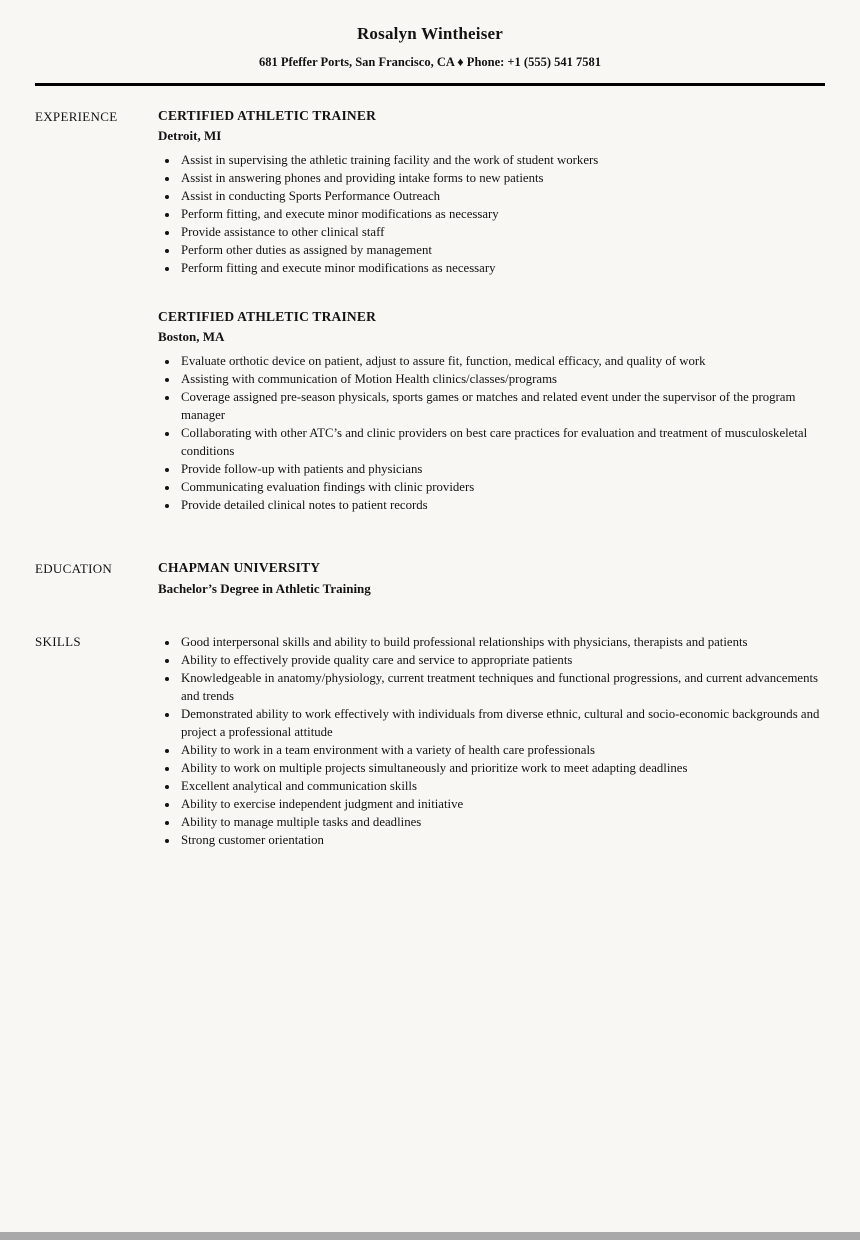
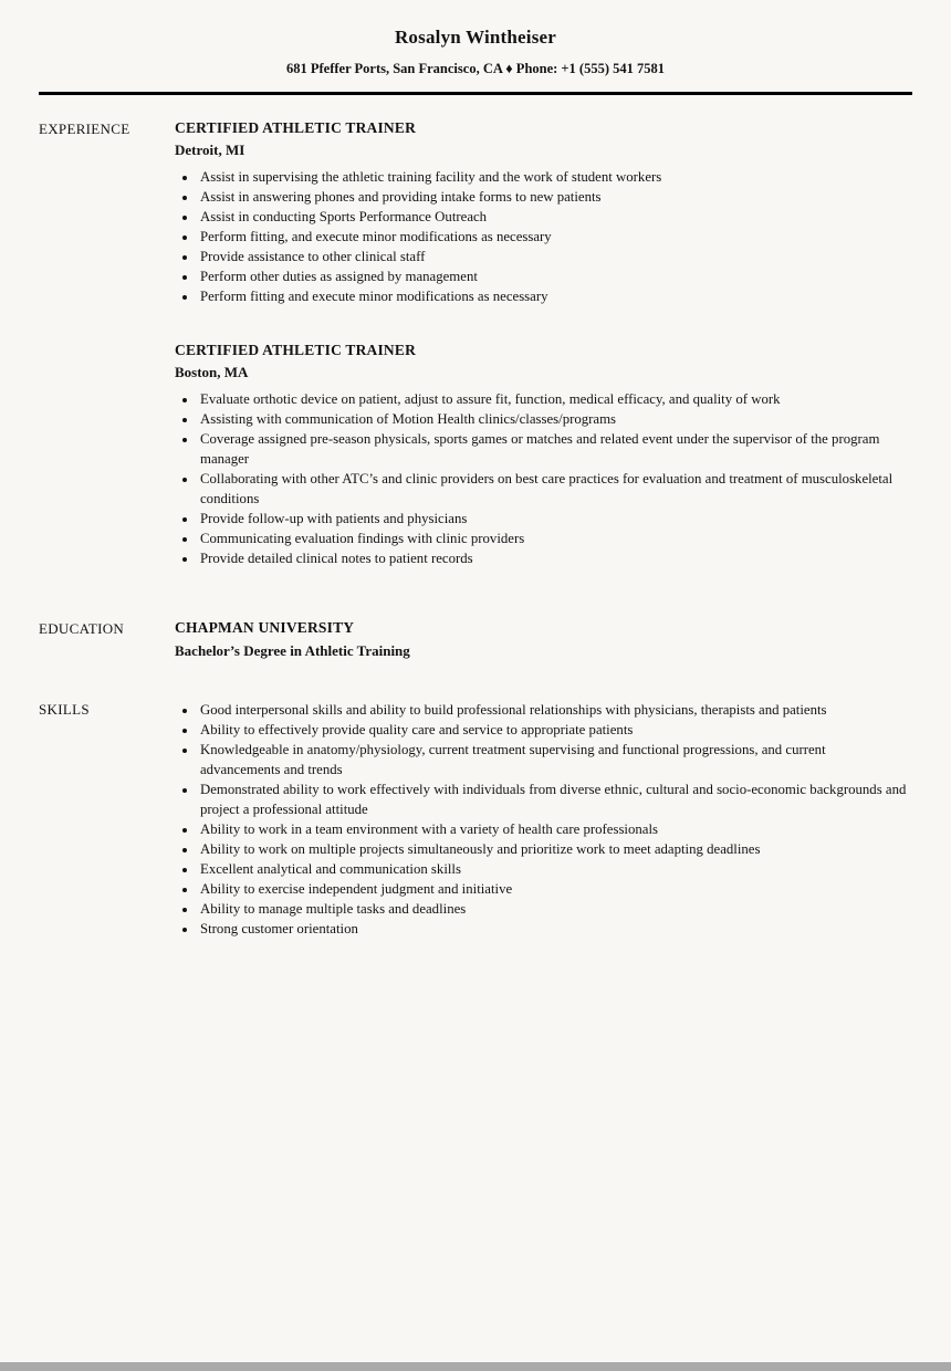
  Rosalyn Wintheiser
  681 Pfeffer Ports, San Francisco, CA ♦ Phone: +1 (555) 541 7581
  EXPERIENCE
  CERTIFIED ATHLETIC TRAINER
  Detroit, MI
  Assist in supervising the athletic training facility and the work of student workers
  Assist in answering phones and providing intake forms to new patients
  Assist in conducting Sports Performance Outreach
  Perform fitting, and execute minor modifications as necessary
  Provide assistance to other clinical staff
  Perform other duties as assigned by management
  Perform fitting and execute minor modifications as necessary
  CERTIFIED ATHLETIC TRAINER
  Boston, MA
  Evaluate orthotic device on patient, adjust to assure fit, function, medical efficacy, and quality of work
  Assisting with communication of Motion Health clinics/classes/programs
  Coverage assigned pre-season physicals, sports games or matches and related event under the supervisor of the program manager
  Collaborating with other ATC’s and clinic providers on best care practices for evaluation and treatment of musculoskeletal conditions
  Provide follow-up with patients and physicians
  Communicating evaluation findings with clinic providers
  Provide detailed clinical notes to patient records
  EDUCATION
  CHAPMAN UNIVERSITY
  Bachelor’s Degree in Athletic Training
  SKILLS
  Good interpersonal skills and ability to build professional relationships with physicians, therapists and patients
  Ability to effectively provide quality care and service to appropriate patients
- Knowledgeable in anatomy/physiology, current treatment techniques and functional progressions, and current advancements and trends
+ Knowledgeable in anatomy/physiology, current treatment supervising and functional progressions, and current advancements and trends
  Demonstrated ability to work effectively with individuals from diverse ethnic, cultural and socio-economic backgrounds and project a professional attitude
  Ability to work in a team environment with a variety of health care professionals
  Ability to work on multiple projects simultaneously and prioritize work to meet adapting deadlines
  Excellent analytical and communication skills
  Ability to exercise independent judgment and initiative
  Ability to manage multiple tasks and deadlines
  Strong customer orientation
